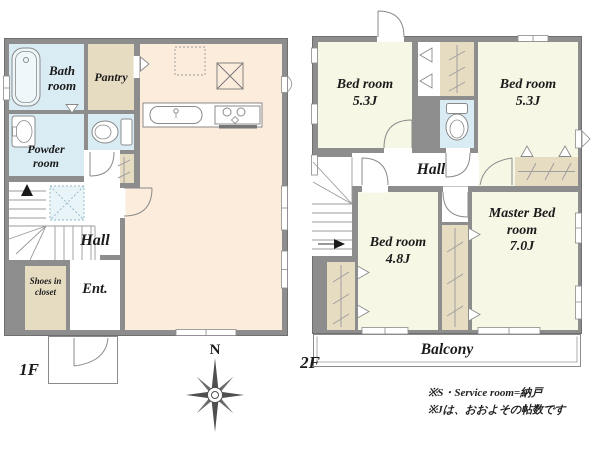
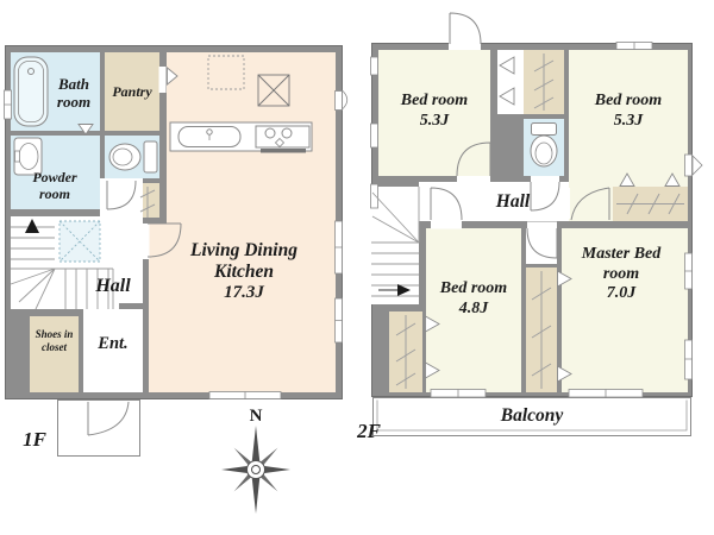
  Bath room
  Pantry
  Powder room
  Hall
  Shoes in closet
  Ent.
+ Living Dining Kitchen
+ 17.3J
  Bed room
  5.3J
  Bed room
  5.3J
  Hall
  Bed room
  4.8J
  Master Bed room
  7.0J
  Balcony
  1F
  2F
  N
- ※S・Service room=納戸
- ※Jは、おおよその帖数です
